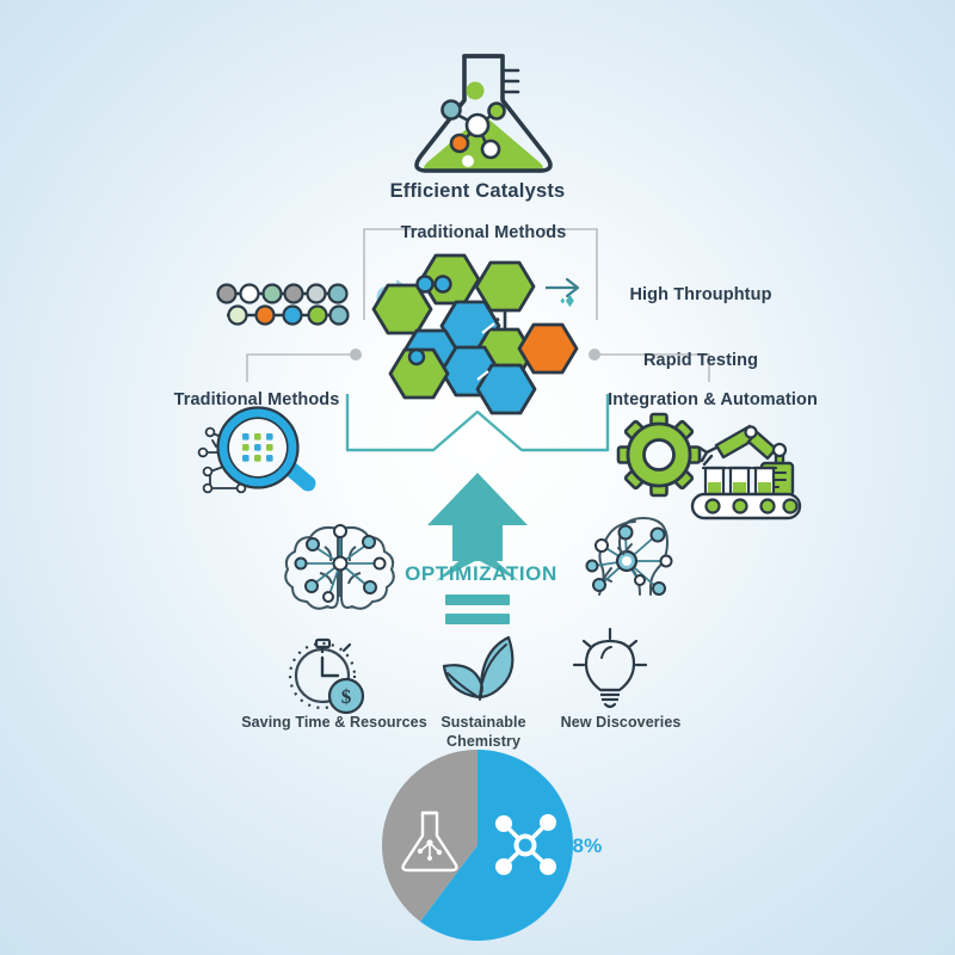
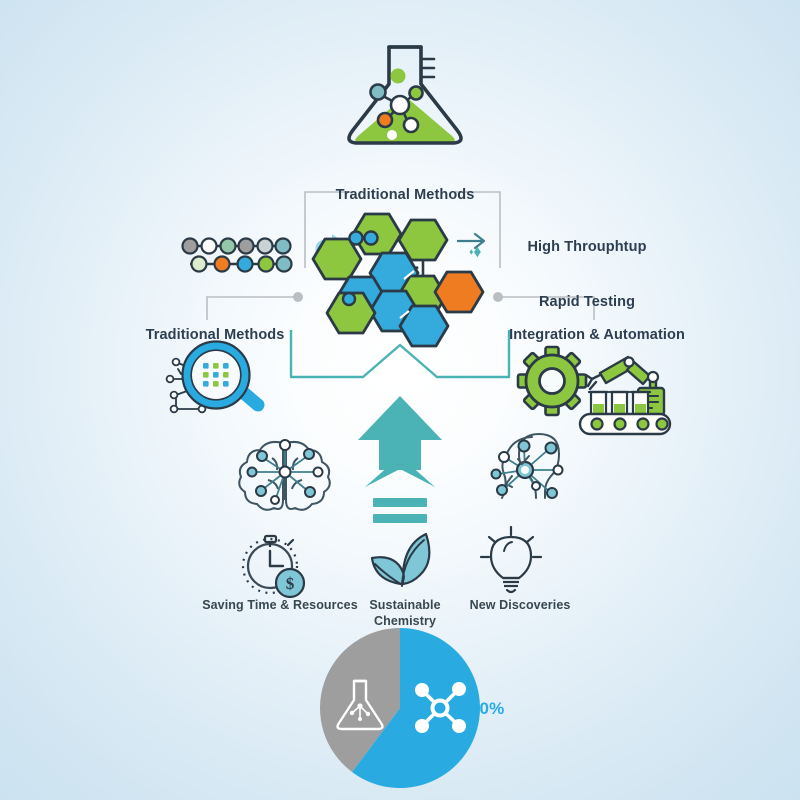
  $
- Efficient Catalysts
  Traditional Methods
  High Throuphtup
  Rapid Testing
  Traditional Methods
  Integration & Automation
- OPTIMIZATION
  Saving Time & Resources
  Sustainable
  Chemistry
  New Discoveries
- 48%
+ 60%
